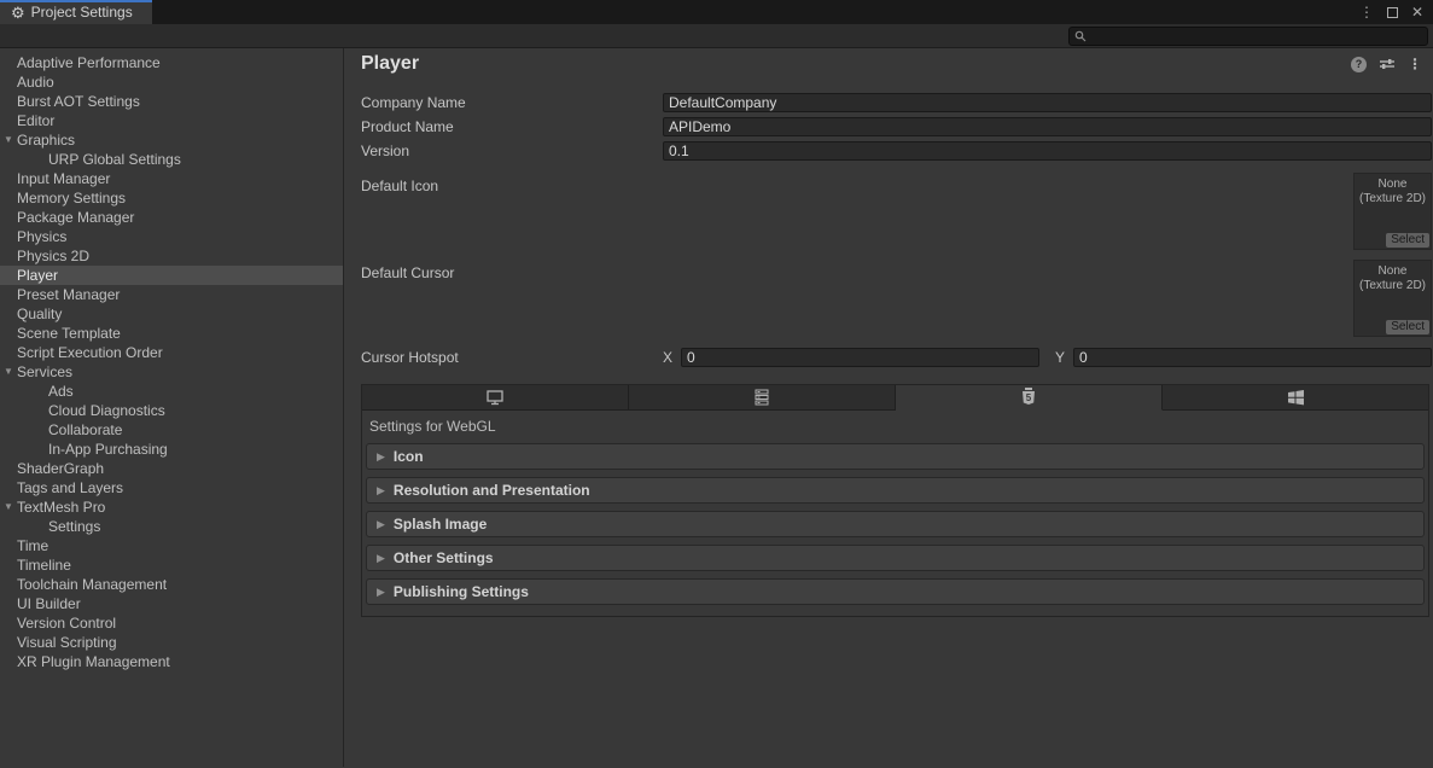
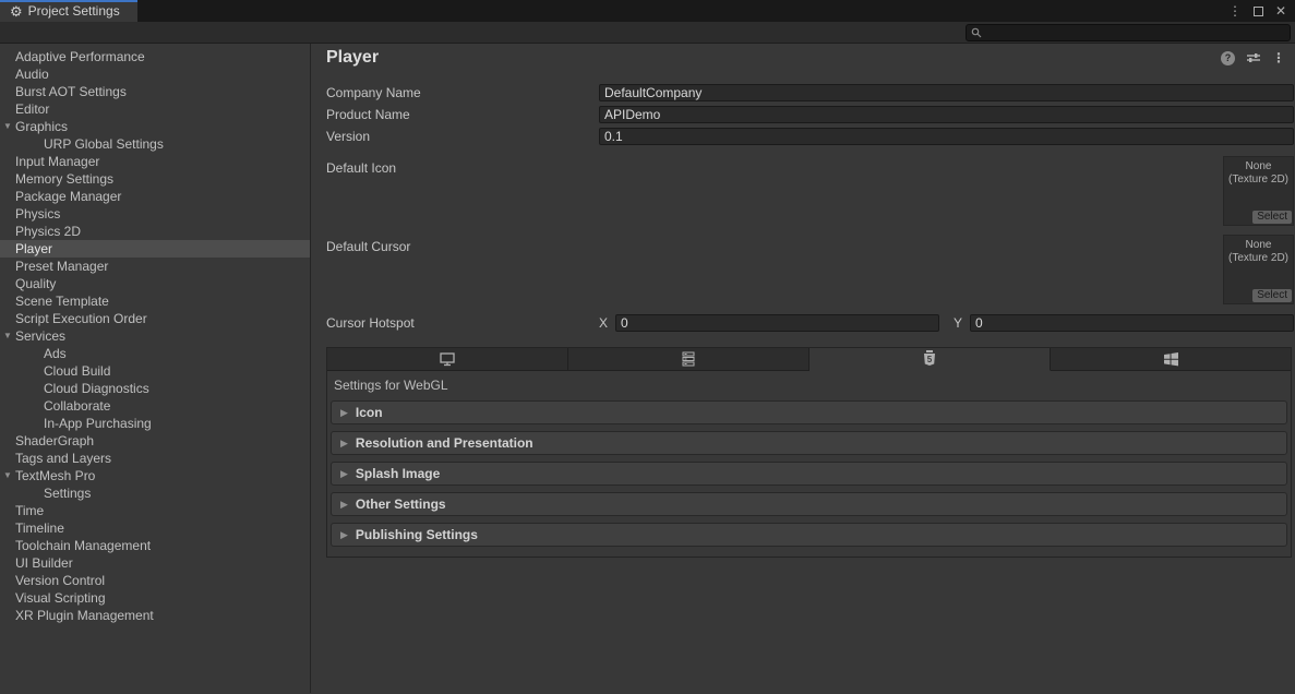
  ⚙
  Project Settings
  ⋮
  ✕
  Adaptive Performance
  Audio
  Burst AOT Settings
  Editor
  ▼
  Graphics
  URP Global Settings
  Input Manager
  Memory Settings
  Package Manager
  Physics
  Physics 2D
  Player
  Preset Manager
  Quality
  Scene Template
  Script Execution Order
  ▼
  Services
  Ads
+ Cloud Build
  Cloud Diagnostics
  Collaborate
  In-App Purchasing
  ShaderGraph
  Tags and Layers
  ▼
  TextMesh Pro
  Settings
  Time
  Timeline
  Toolchain Management
  UI Builder
  Version Control
  Visual Scripting
  XR Plugin Management
  Player
  ?
  ⋮
  Company Name
  DefaultCompany
  Product Name
  APIDemo
  Version
  0.1
  Default Icon
  None
  (Texture 2D)
  Select
  Default Cursor
  None
  (Texture 2D)
  Select
  Cursor Hotspot
  X
  0
  Y
  0
  5
  Settings for WebGL
  ▶
  Icon
  ▶
  Resolution and Presentation
  ▶
  Splash Image
  ▶
  Other Settings
  ▶
  Publishing Settings
